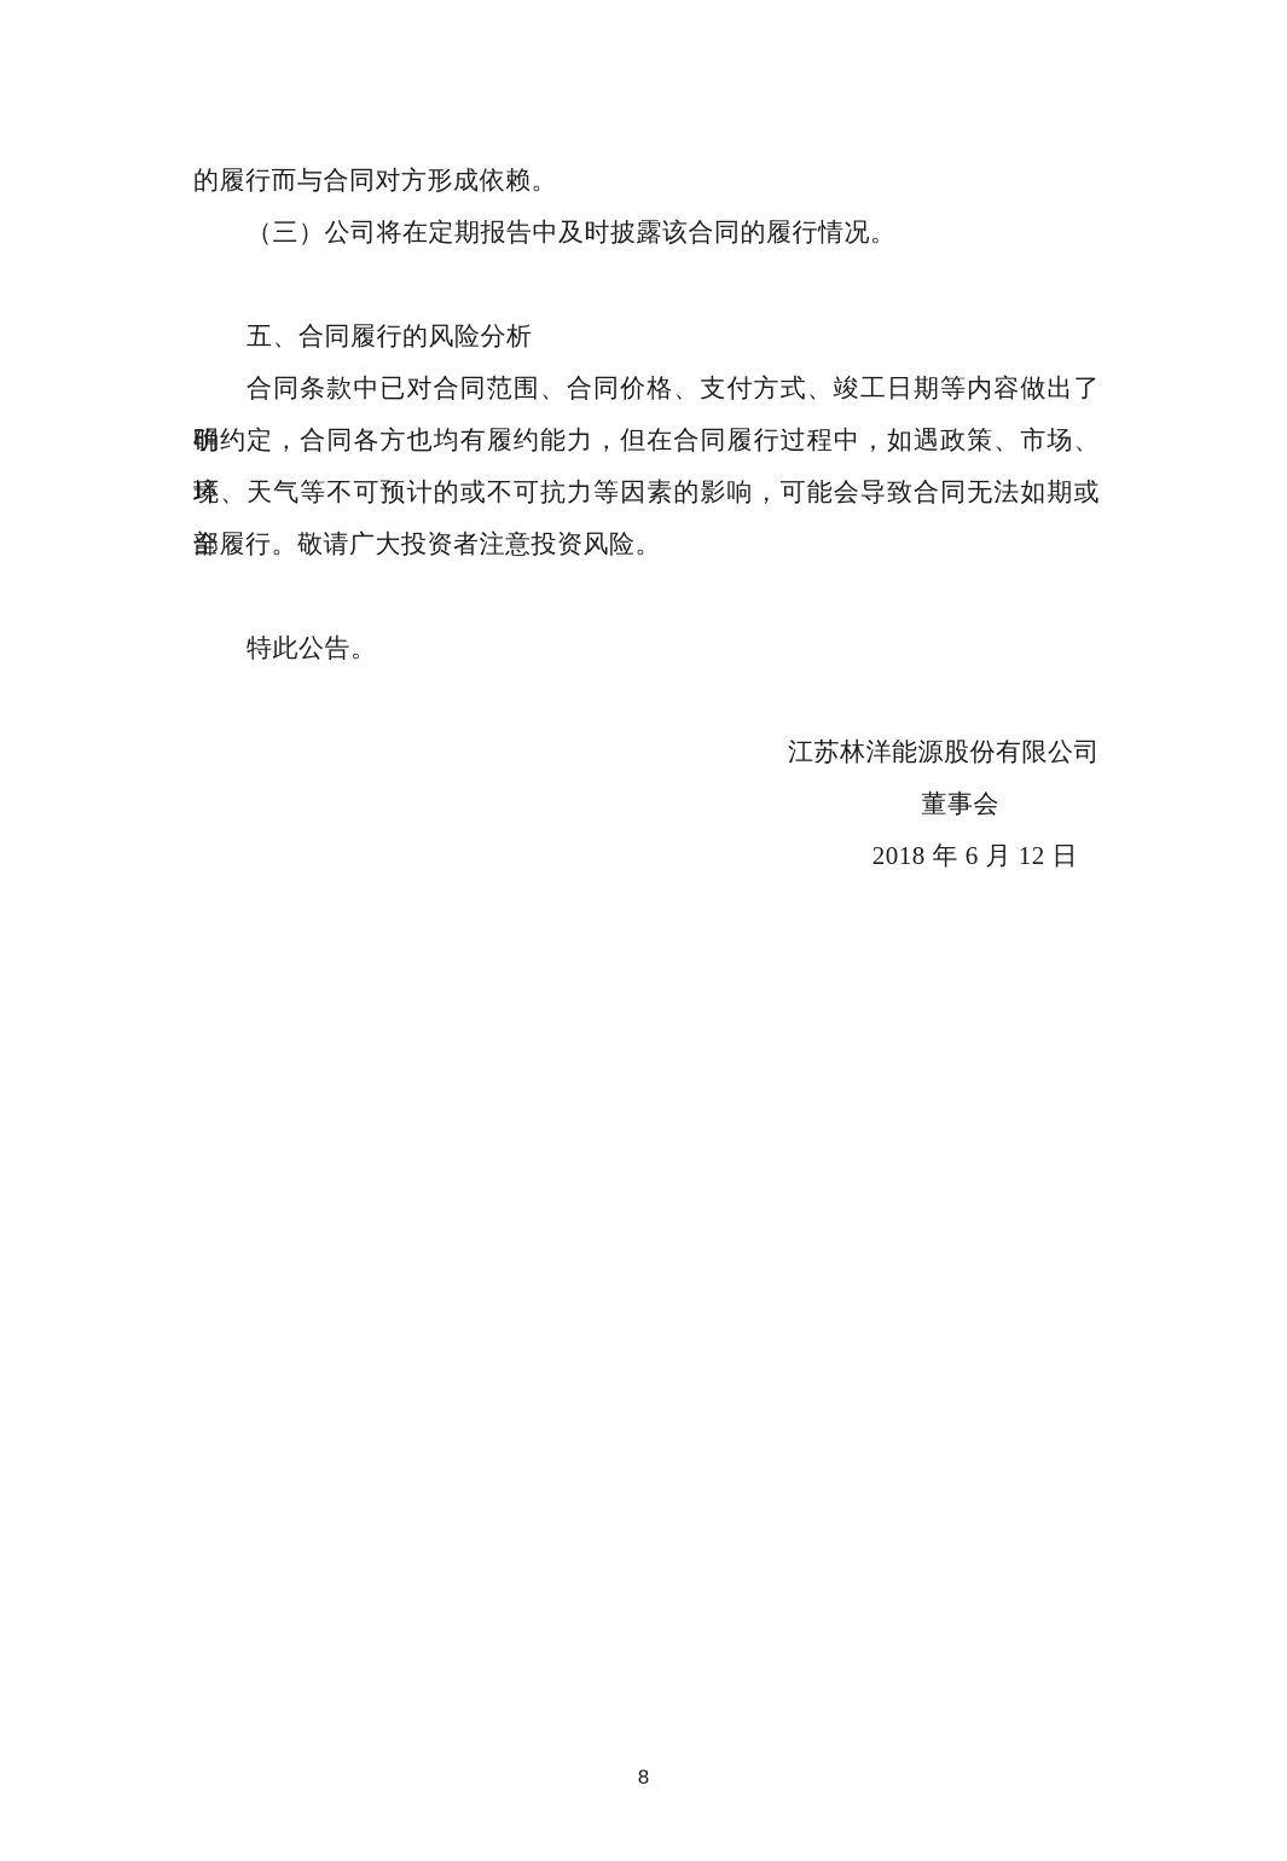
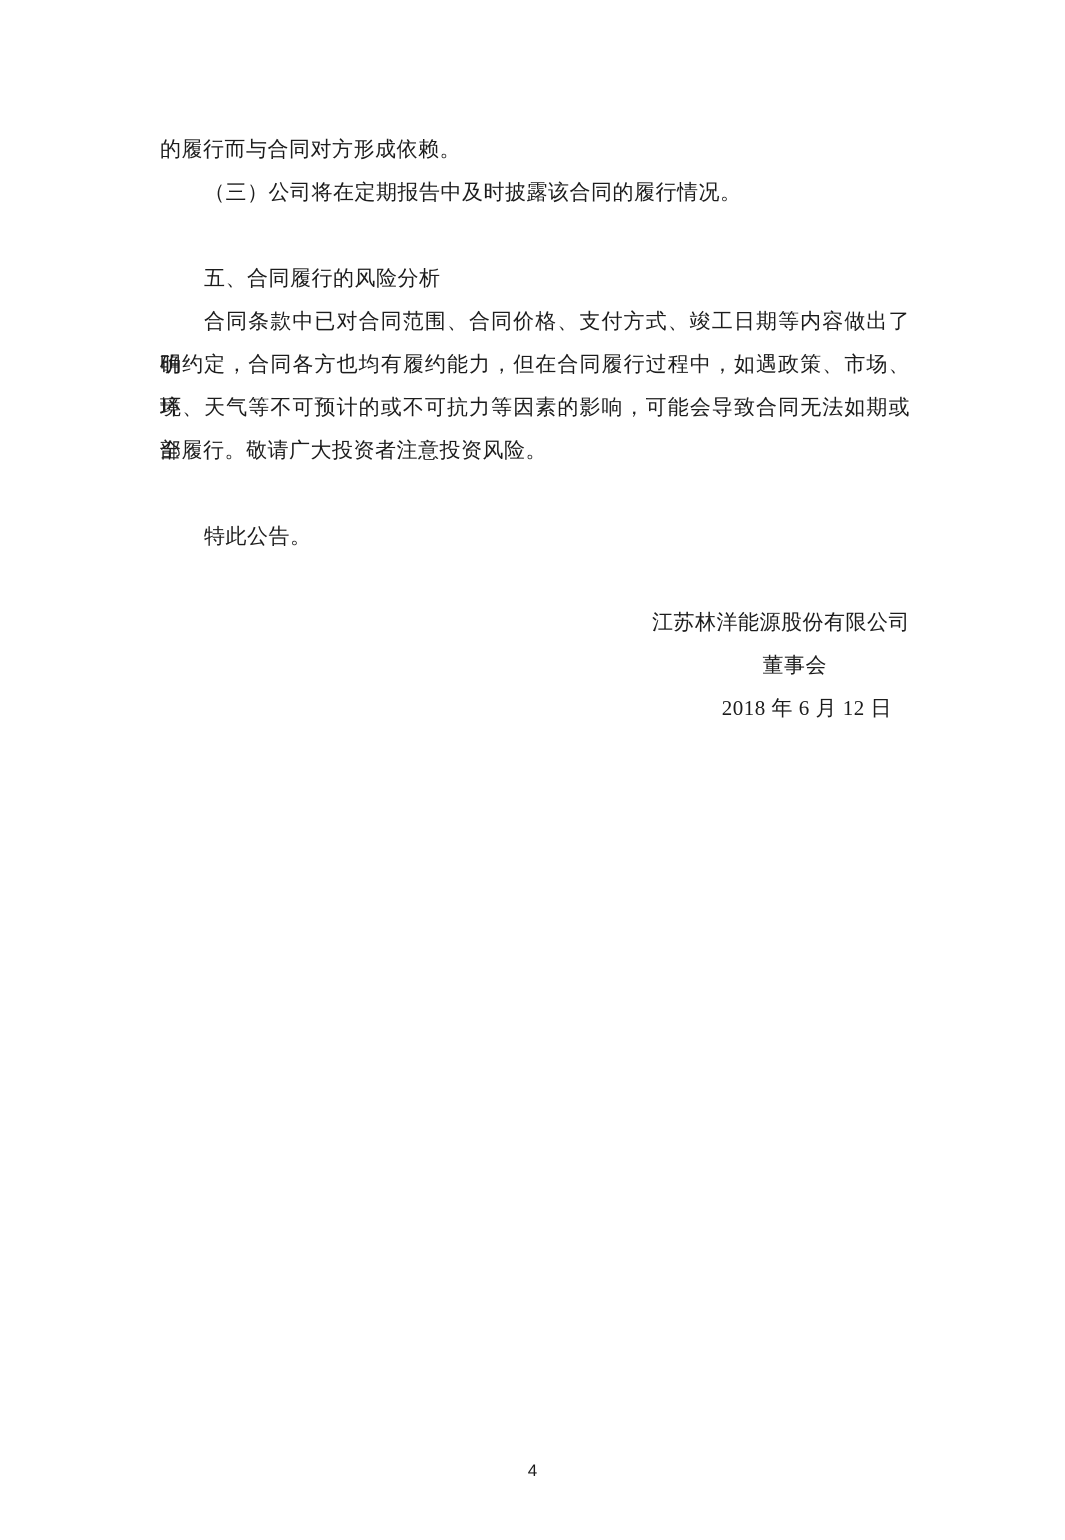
  的履行而与合同对方形成依赖。
  （三）公司将在定期报告中及时披露该合同的履行情况。
  五、合同履行的风险分析
  合同条款中已对合同范围、合同价格、支付方式、竣工日期等内容做出了明
  确约定，合同各方也均有履约能力，但在合同履行过程中，如遇政策、市场、环
  境、天气等不可预计的或不可抗力等因素的影响，可能会导致合同无法如期或全
  部履行。敬请广大投资者注意投资风险。
  特此公告。
  江苏林洋能源股份有限公司
  董事会
  2018 年 6 月 12 日
- 8
+ 4
